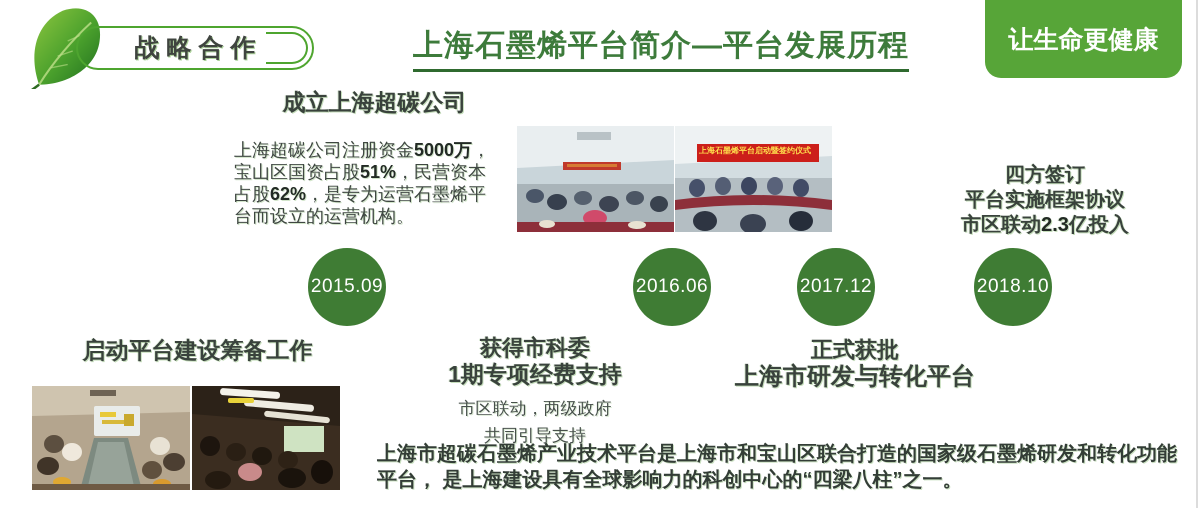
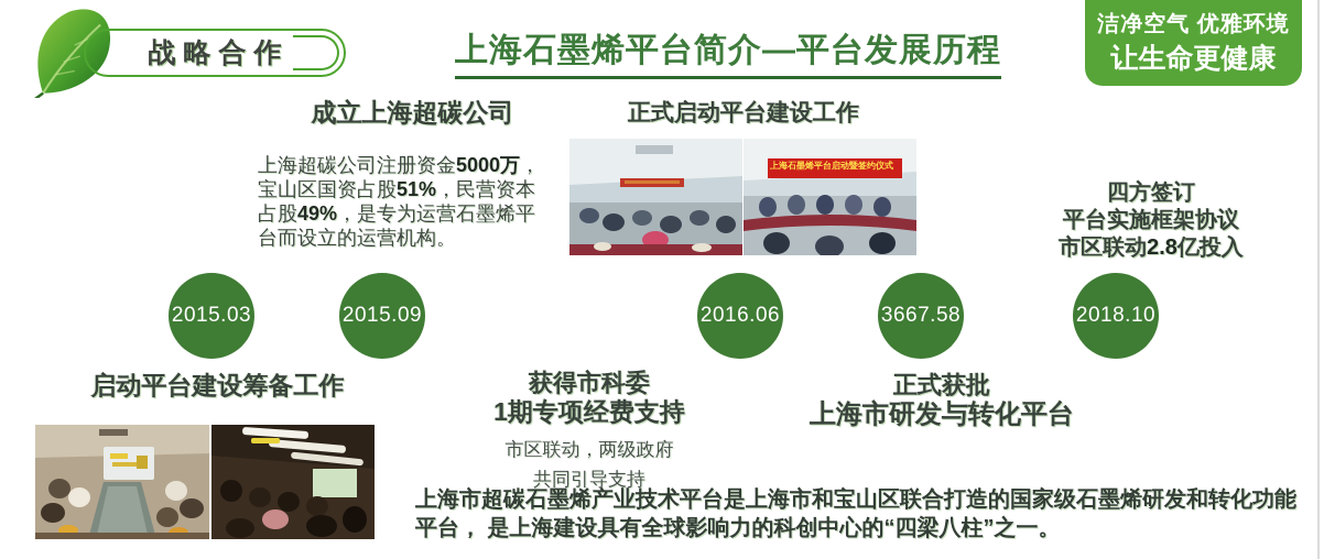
  战略合作
  上海石墨烯平台简介—平台发展历程
+ 洁净空气 优雅环境
  让生命更健康
  成立上海超碳公司
- 上海超碳公司注册资金5000万，宝山区国资占股51%，民营资本占股62%，是专为运营石墨烯平台而设立的运营机构。
+ 上海超碳公司注册资金5000万，宝山区国资占股51%，民营资本占股49%，是专为运营石墨烯平台而设立的运营机构。
+ 正式启动平台建设工作
  上海石墨烯平台启动暨签约仪式
  四方签订
  平台实施框架协议
- 市区联动2.3亿投入
+ 市区联动2.8亿投入
+ 2015.03
  2015.09
  2016.06
- 2017.12
+ 3667.58
  2018.10
  启动平台建设筹备工作
  获得市科委
  1期专项经费支持
  市区联动，两级政府
  共同引导支持
  正式获批
  上海市研发与转化平台
  上海市超碳石墨烯产业技术平台是上海市和宝山区联合打造的国家级石墨烯研发和转化功能
  平台， 是上海建设具有全球影响力的科创中心的“四梁八柱”之一。
